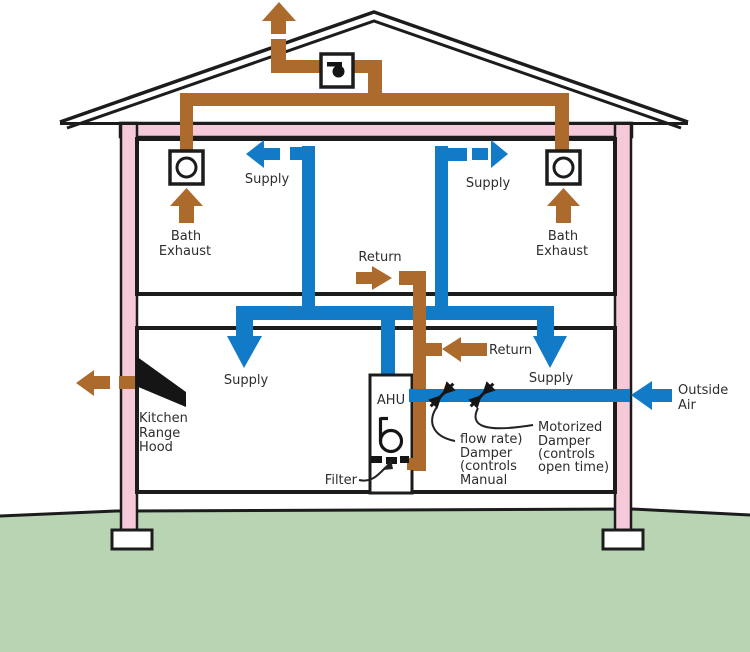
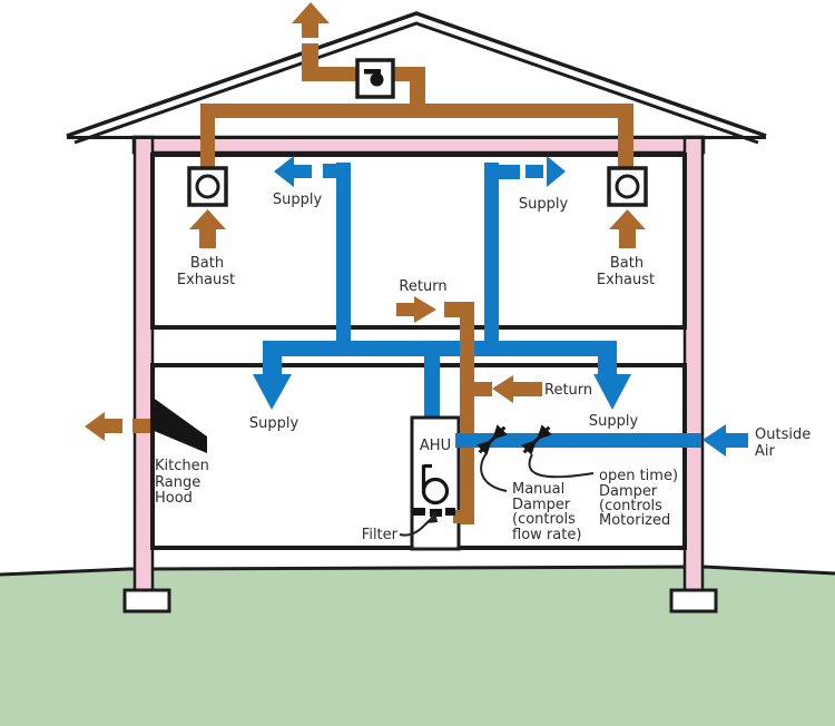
  Supply
  Supply
  Return
  Bath
  Exhaust
  Bath
  Exhaust
  Supply
  Supply
  Return
  Kitchen
  Range
  Hood
  AHU
  Filter
- flow rate)
+ Manual
  Damper
  (controls
- Manual
+ flow rate)
- Motorized
+ open time)
  Damper
  (controls
- open time)
+ Motorized
  Outside
  Air
